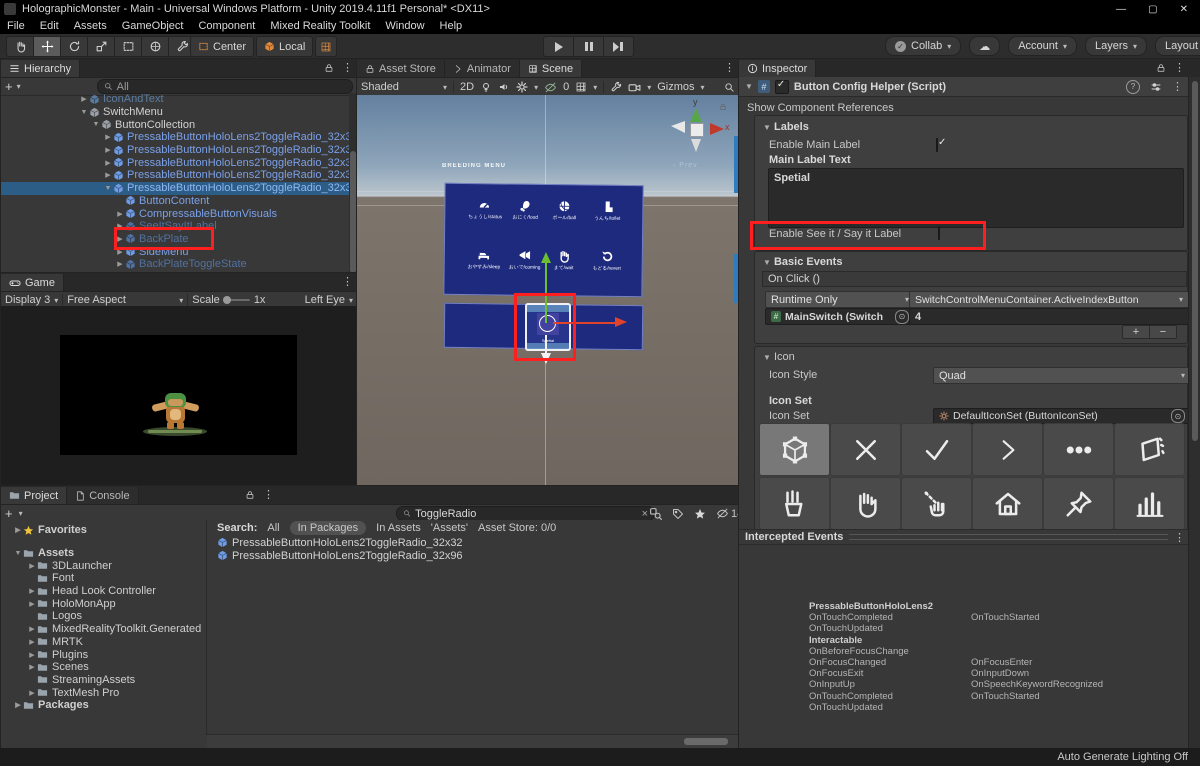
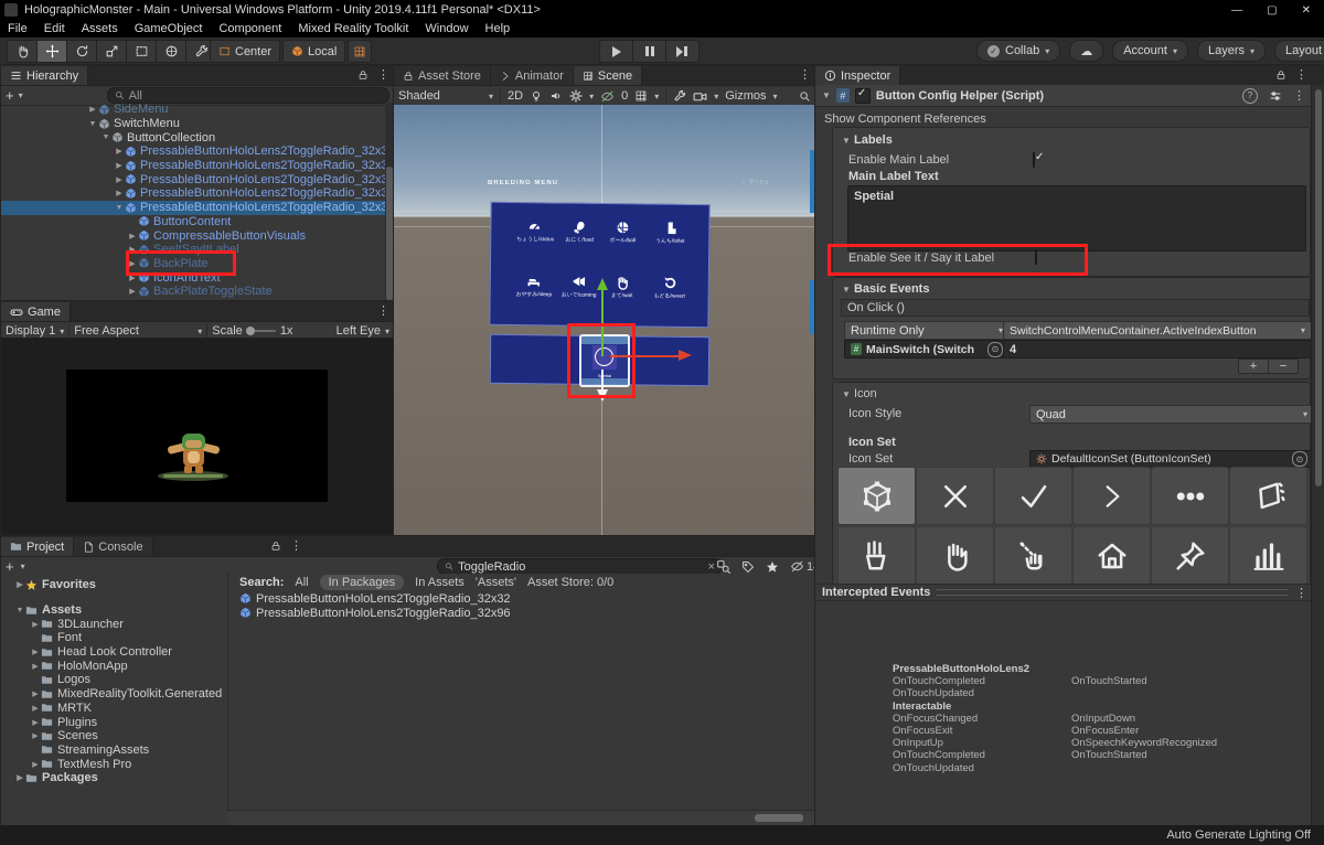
  HolographicMonster - Main - Universal Windows Platform - Unity 2019.4.11f1 Personal* <DX11>
  —
  ▢
  ✕
  File
  Edit
  Assets
  GameObject
  Component
  Mixed Reality Toolkit
  Window
  Help
  Center
  Local
  ✓
  Collab
  ▾
  ☁
  Account
  ▾
  Layers
  ▾
  Layout
  Hierarchy
  ⋮
  +
  ▾
  All
- IconAndText
+ SideMenu
  SwitchMenu
  ButtonCollection
  PressableButtonHoloLens2ToggleRadio_32x
  PressableButtonHoloLens2ToggleRadio_32x
  PressableButtonHoloLens2ToggleRadio_32x
  PressableButtonHoloLens2ToggleRadio_32x
  PressableButtonHoloLens2ToggleRadio_32x
  ButtonContent
  CompressableButtonVisuals
  SeeItSayItLabel
  BackPlate
- SideMenu
+ IconAndText
  BackPlateToggleState
  Game
  ⋮
- Display 3
+ Display 1
  ▾
  Free Aspect
  ▾
  Scale
  1x
  Left Eye
  ▾
  Asset Store
  Animator
  Scene
  ⋮
  Shaded
  ▾
  2D
  ▾
  0
  ▾
  ▾
  Gizmos
  ▾
- y
- x
  Project
  Console
  ⋮
  +
  ▾
  ToggleRadio
  ×
  Favorites
  Assets
  3DLauncher
  Font
  Head Look Controller
  HoloMonApp
  Logos
  MixedRealityToolkit.Generated
  MRTK
  Plugins
  Scenes
  StreamingAssets
  TextMesh Pro
  Packages
  Search:
  All
  In Packages
  In Assets
  'Assets'
  Asset Store: 0/0
  PressableButtonHoloLens2ToggleRadio_32x32
  PressableButtonHoloLens2ToggleRadio_32x96
  Inspector
  ⋮
  ▼
  #
  Button Config Helper (Script)
  ?
  ⋮
  Show Component References
  ▼ Labels
  Enable Main Label
  Main Label Text
  Spetial
  Enable See it / Say it Label
  ▼ Basic Events
  On Click ()
  Runtime Only
  ▾
  SwitchControlMenuContainer.ActiveIndexButton
  ▾
  #
  MainSwitch (Switch
  ⊙
  4
  +
  −
  ▼ Icon
  Icon Style
  Quad
  ▾
  Icon Set
  Icon Set
  DefaultIconSet (ButtonIconSet)
  ⊙
  Intercepted Events
  ⋮
  PressableButtonHoloLens2
  OnTouchCompleted
  OnTouchStarted
  OnTouchUpdated
  Interactable
- OnBeforeFocusChange
  OnFocusChanged
- OnFocusEnter
+ OnInputDown
  OnFocusExit
- OnInputDown
+ OnFocusEnter
  OnInputUp
  OnSpeechKeywordRecognized
  OnTouchCompleted
  OnTouchStarted
  OnTouchUpdated
  Auto Generate Lighting Off
